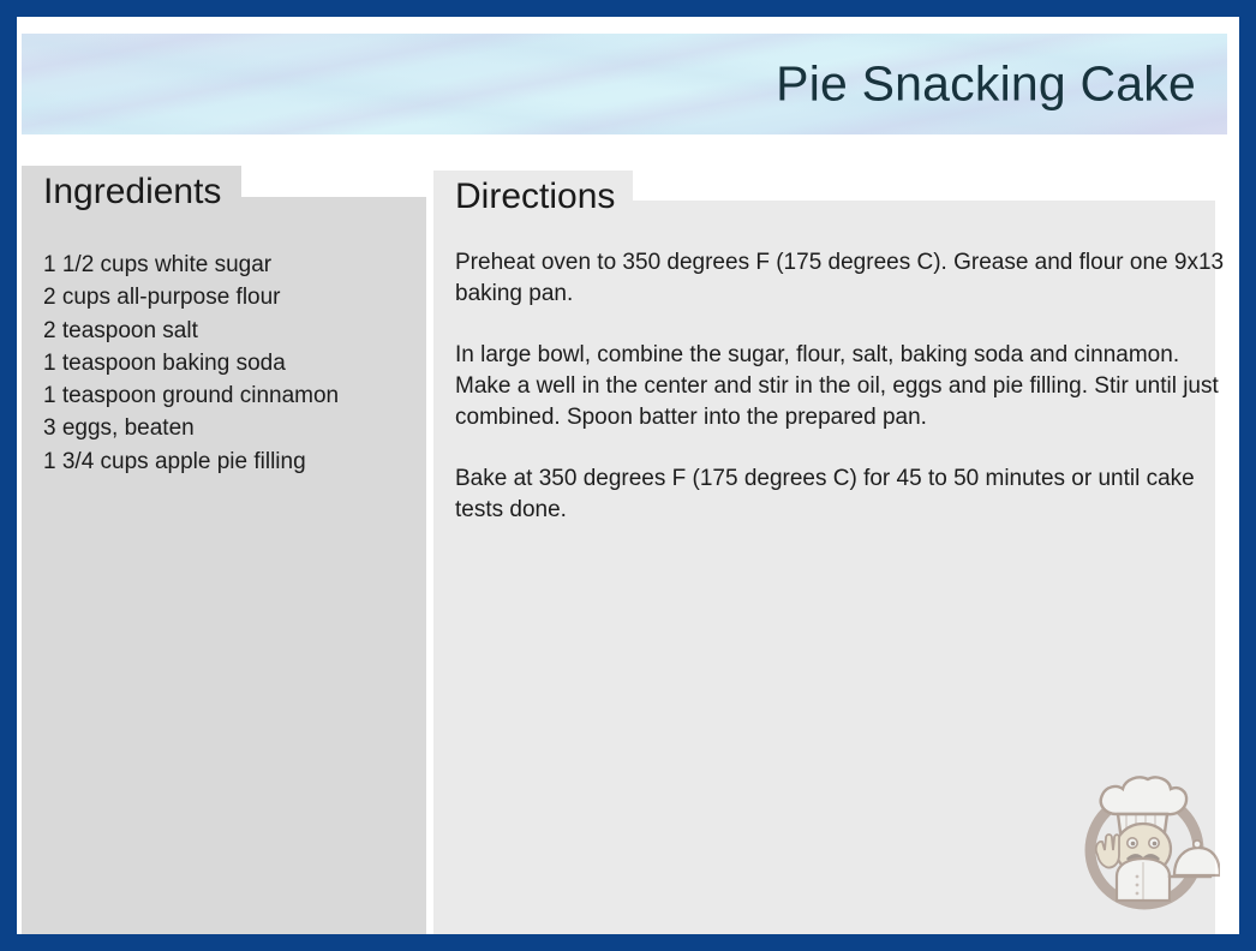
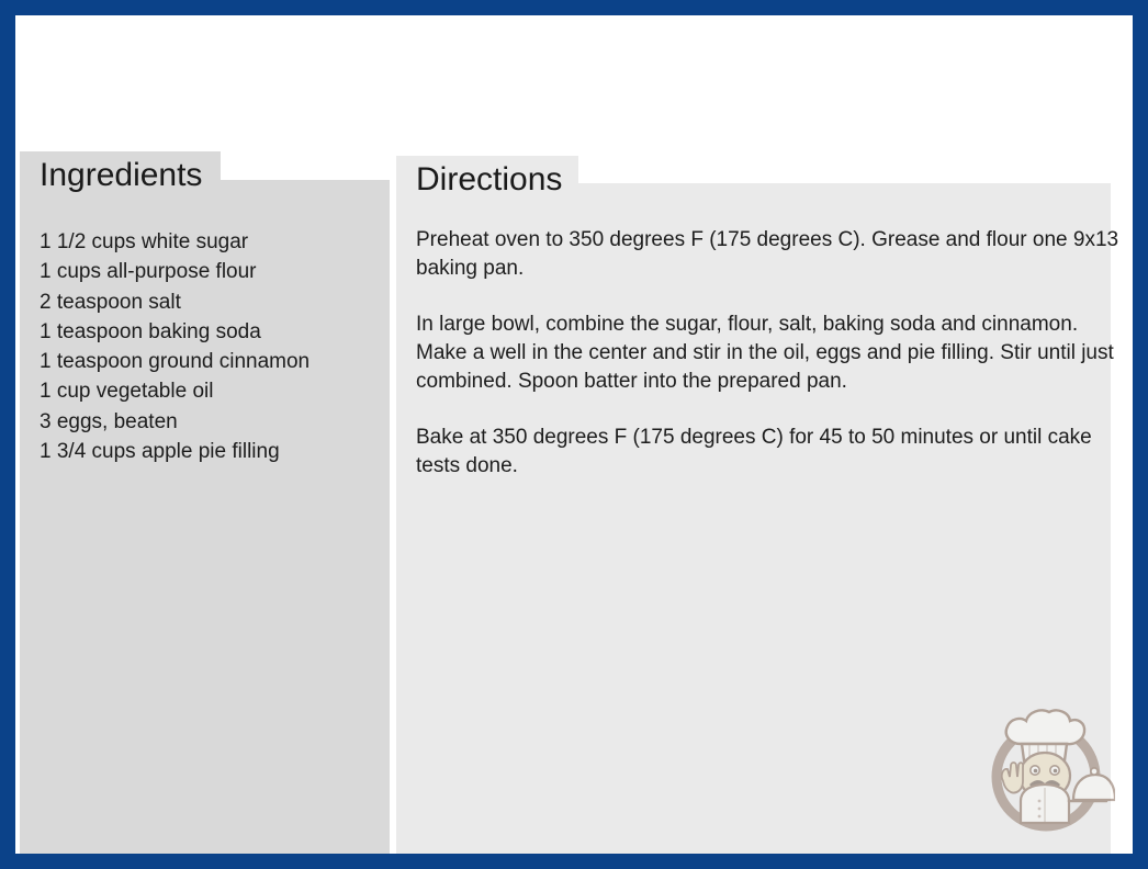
- Pie Snacking Cake
  Ingredients
  1 1/2 cups white sugar
- 2 cups all-purpose flour
+ 1 cups all-purpose flour
  2 teaspoon salt
  1 teaspoon baking soda
  1 teaspoon ground cinnamon
+ 1 cup vegetable oil
  3 eggs, beaten
  1 3/4 cups apple pie filling
  Directions
  Preheat oven to 350 degrees F (175 degrees C). Grease and flour one 9x13 baking pan.
  In large bowl, combine the sugar, flour, salt, baking soda and cinnamon. Make a well in the center and stir in the oil, eggs and pie filling. Stir until just combined. Spoon batter into the prepared pan.
  Bake at 350 degrees F (175 degrees C) for 45 to 50 minutes or until cake tests done.
